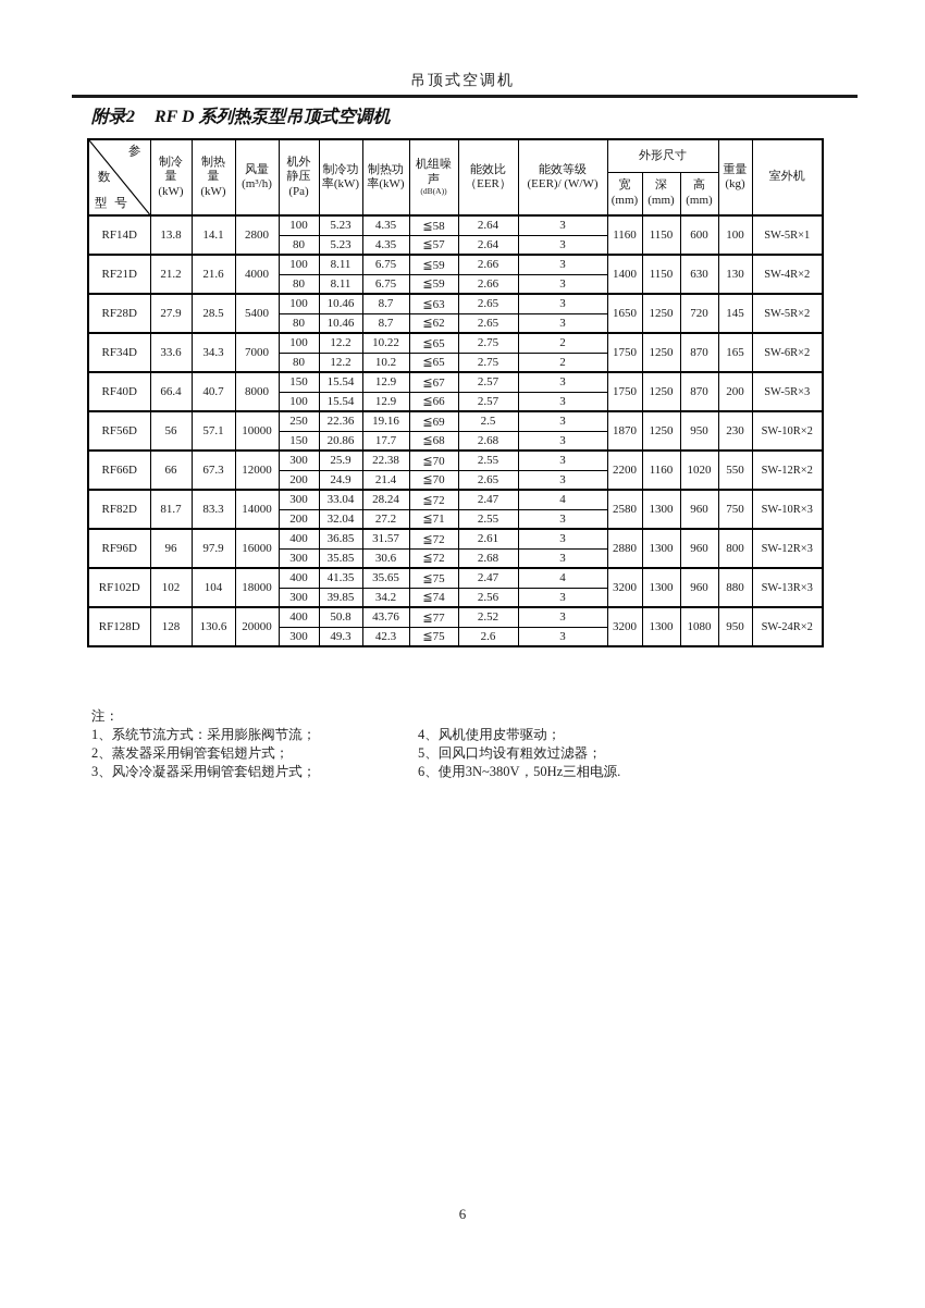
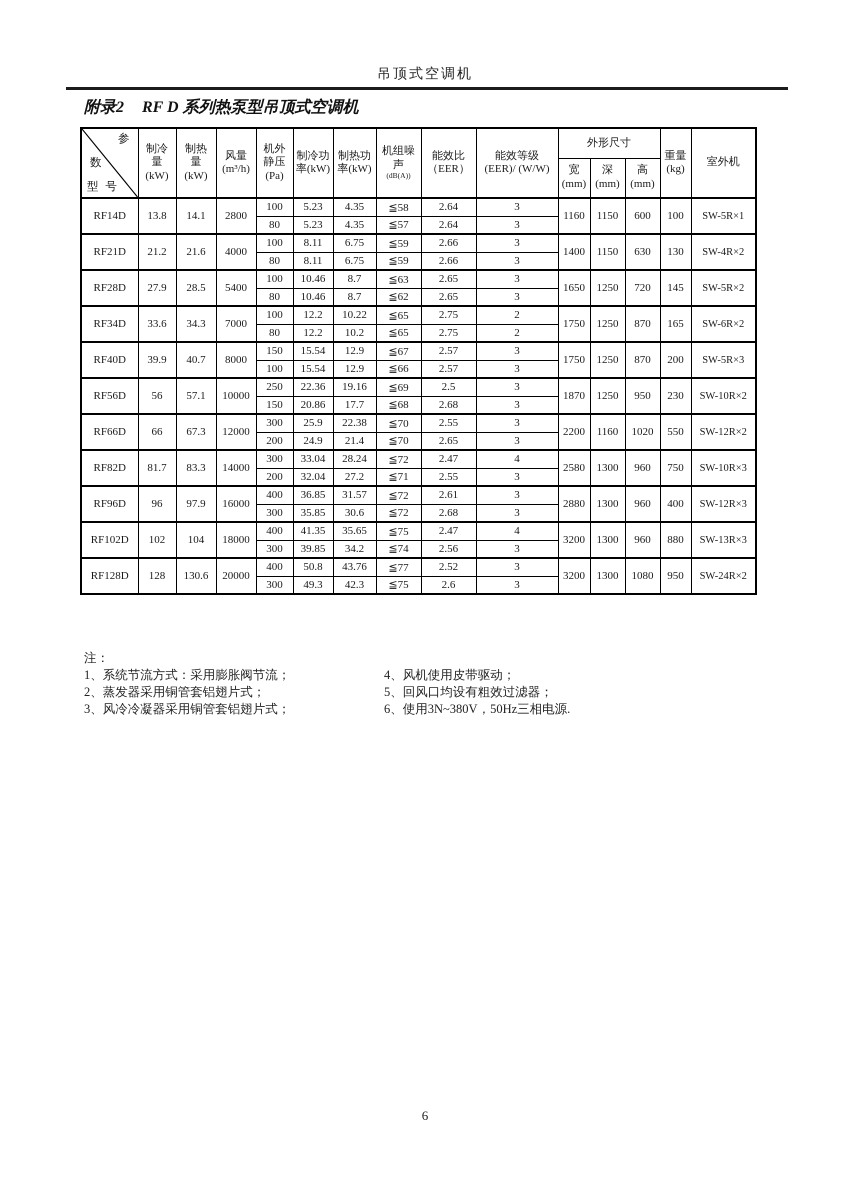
  吊顶式空调机
  附录2 RF D 系列热泵型吊顶式空调机
  参 数 型 号	制冷 量 (kW)	制热 量 (kW)	风量 (m³/h)	机外 静压 (Pa)	制冷功 率(kW)	制热功 率(kW)	机组噪 声(dB(A))	能效比 （EER）	能效等级 (EER)/ (W/W)	外形尺寸	重量 (kg)	室外机
  宽 (mm)	深 (mm)	高 (mm)
  RF14D	13.8	14.1	2800	100	5.23	4.35	≦58	2.64	3	1160	1150	600	100	SW-5R×1
  80	5.23	4.35	≦57	2.64	3
  RF21D	21.2	21.6	4000	100	8.11	6.75	≦59	2.66	3	1400	1150	630	130	SW-4R×2
  80	8.11	6.75	≦59	2.66	3
  RF28D	27.9	28.5	5400	100	10.46	8.7	≦63	2.65	3	1650	1250	720	145	SW-5R×2
  80	10.46	8.7	≦62	2.65	3
  RF34D	33.6	34.3	7000	100	12.2	10.22	≦65	2.75	2	1750	1250	870	165	SW-6R×2
  80	12.2	10.2	≦65	2.75	2
- RF40D	66.4	40.7	8000	150	15.54	12.9	≦67	2.57	3	1750	1250	870	200	SW-5R×3
+ RF40D	39.9	40.7	8000	150	15.54	12.9	≦67	2.57	3	1750	1250	870	200	SW-5R×3
  100	15.54	12.9	≦66	2.57	3
  RF56D	56	57.1	10000	250	22.36	19.16	≦69	2.5	3	1870	1250	950	230	SW-10R×2
  150	20.86	17.7	≦68	2.68	3
  RF66D	66	67.3	12000	300	25.9	22.38	≦70	2.55	3	2200	1160	1020	550	SW-12R×2
  200	24.9	21.4	≦70	2.65	3
  RF82D	81.7	83.3	14000	300	33.04	28.24	≦72	2.47	4	2580	1300	960	750	SW-10R×3
  200	32.04	27.2	≦71	2.55	3
- RF96D	96	97.9	16000	400	36.85	31.57	≦72	2.61	3	2880	1300	960	800	SW-12R×3
+ RF96D	96	97.9	16000	400	36.85	31.57	≦72	2.61	3	2880	1300	960	400	SW-12R×3
  300	35.85	30.6	≦72	2.68	3
  RF102D	102	104	18000	400	41.35	35.65	≦75	2.47	4	3200	1300	960	880	SW-13R×3
  300	39.85	34.2	≦74	2.56	3
  RF128D	128	130.6	20000	400	50.8	43.76	≦77	2.52	3	3200	1300	1080	950	SW-24R×2
  300	49.3	42.3	≦75	2.6	3
  注：
  1、系统节流方式：采用膨胀阀节流；
  2、蒸发器采用铜管套铝翅片式；
  3、风冷冷凝器采用铜管套铝翅片式；
  4、风机使用皮带驱动；
  5、回风口均设有粗效过滤器；
  6、使用3N~380V，50Hz三相电源.
  6
